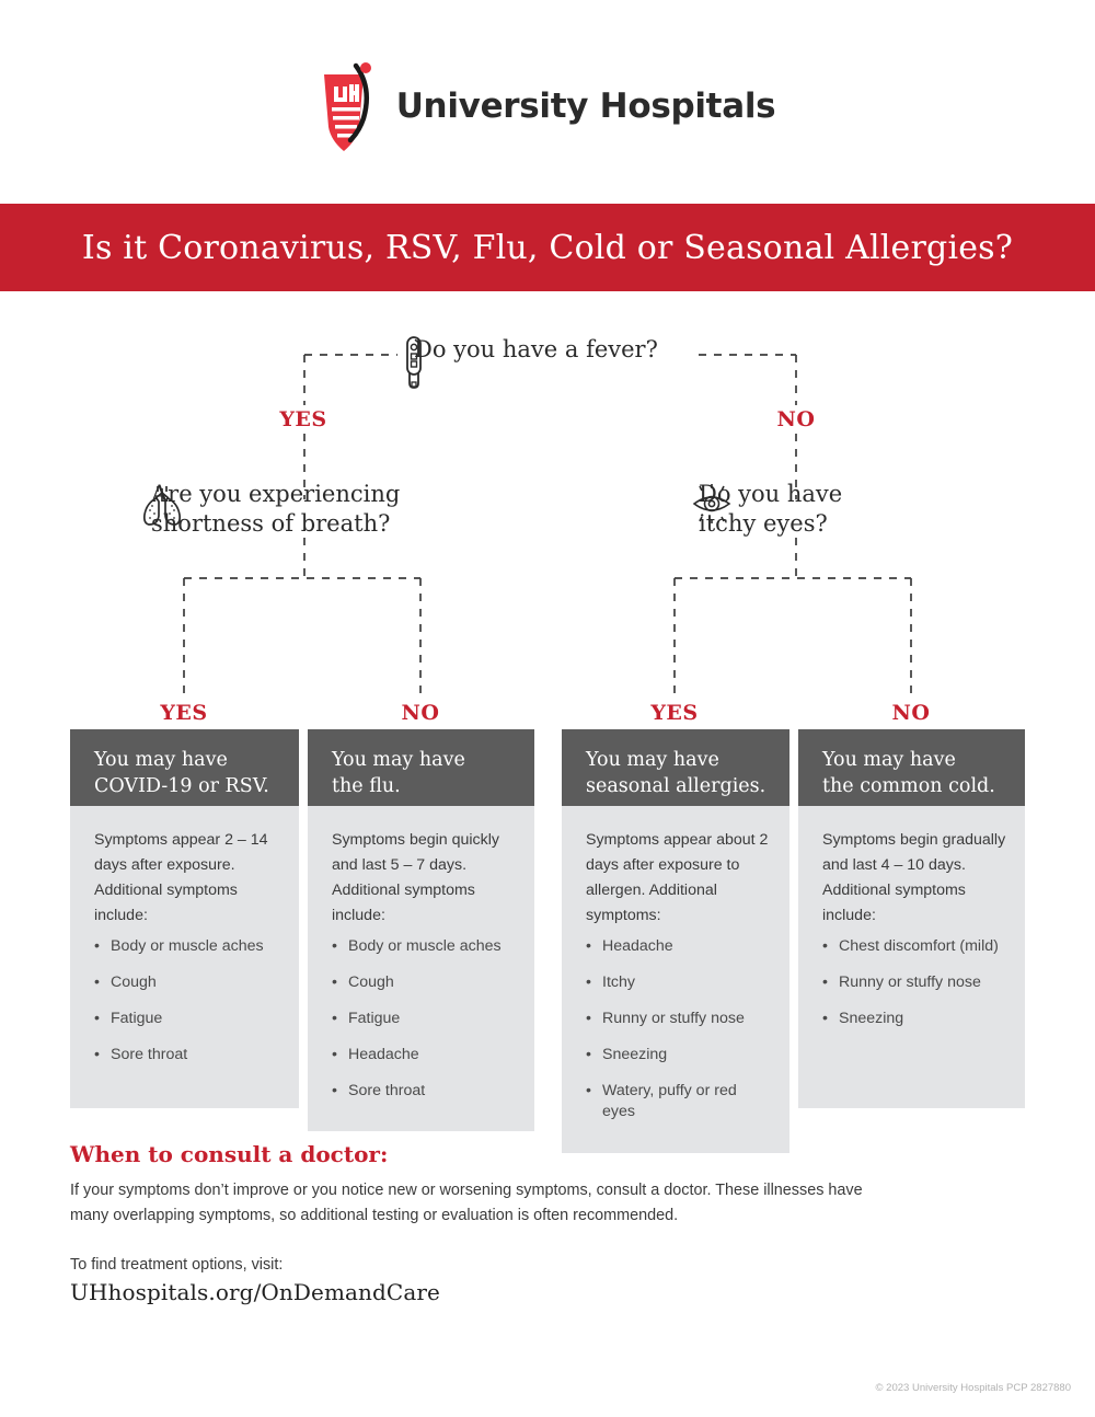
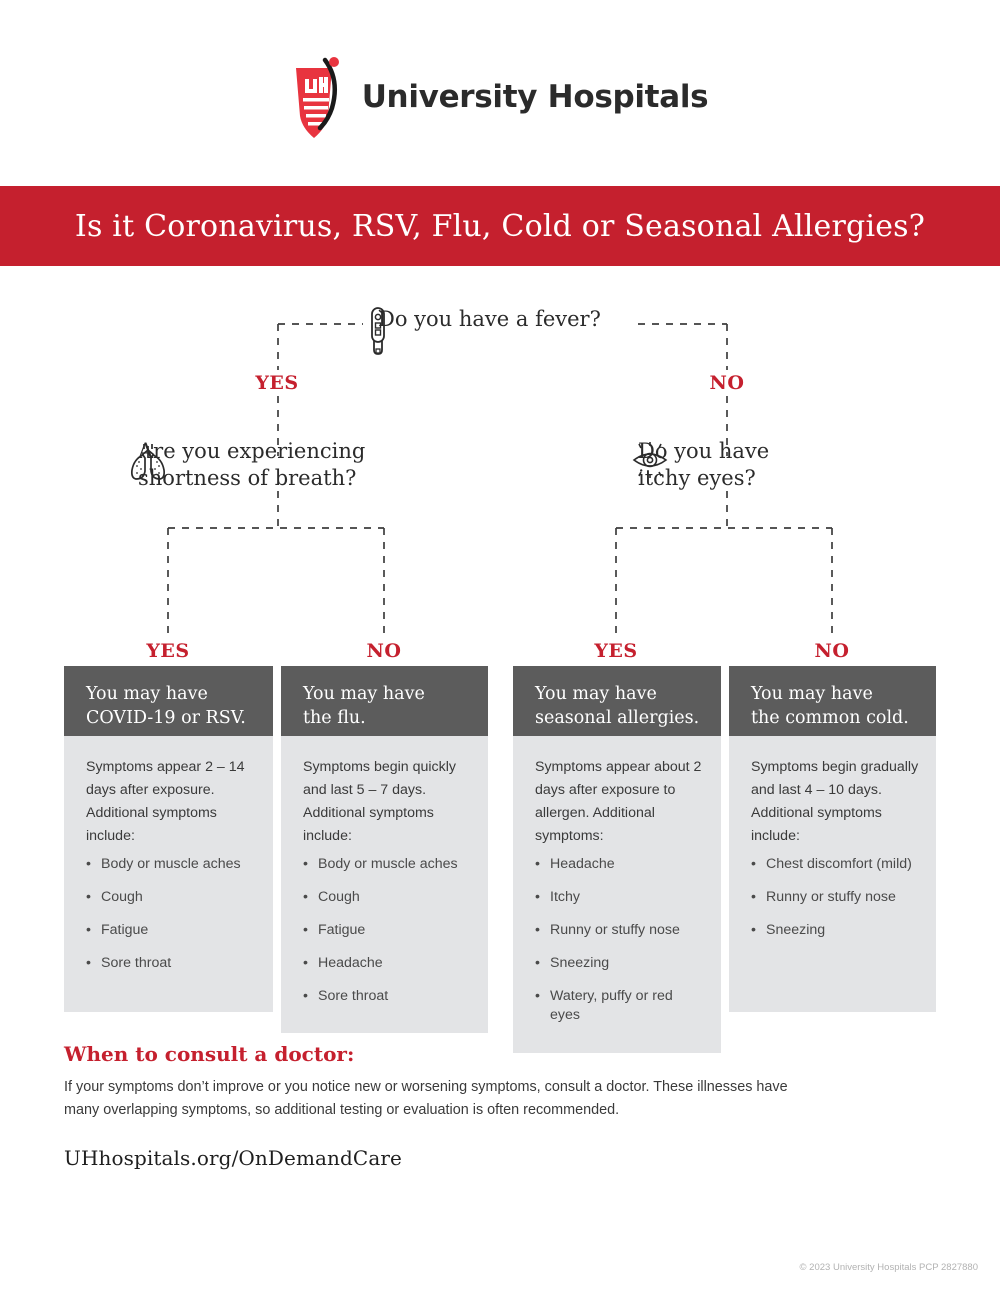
  University Hospitals
  Is it Coronavirus, RSV, Flu, Cold or Seasonal Allergies?
  Do you have a fever?
  re you experiencing
  sortness of breath?
  Do you have
  itchy eyes?
  YES
  NO
  YES
  NO
  YES
  NO
  You may have
  COVID-19 or RSV.
  Symptoms appear 2 – 14 days after exposure. Additional symptoms include:
  Body or muscle aches
  Cough
  Fatigue
  Sore throat
  You may have
  the flu.
  Symptoms begin quickly and last 5 – 7 days. Additional symptoms include:
  Body or muscle aches
  Cough
  Fatigue
  Headache
  Sore throat
  You may have
  seasonal allergies.
  Symptoms appear about 2 days after exposure to allergen. Additional symptoms:
  Headache
  Itchy
  Runny or stuffy nose
  Sneezing
  Watery, puffy or red eyes
  You may have
  the common cold.
  Symptoms begin gradually and last 4 – 10 days. Additional symptoms include:
  Chest discomfort (mild)
  Runny or stuffy nose
  Sneezing
  When to consult a doctor:
  If your symptoms don’t improve or you notice new or worsening symptoms, consult a doctor. These illnesses have many overlapping symptoms, so additional testing or evaluation is often recommended.
- To find treatment options, visit:
  UHhospitals.org/OnDemandCare
  © 2023 University Hospitals PCP 2827880
